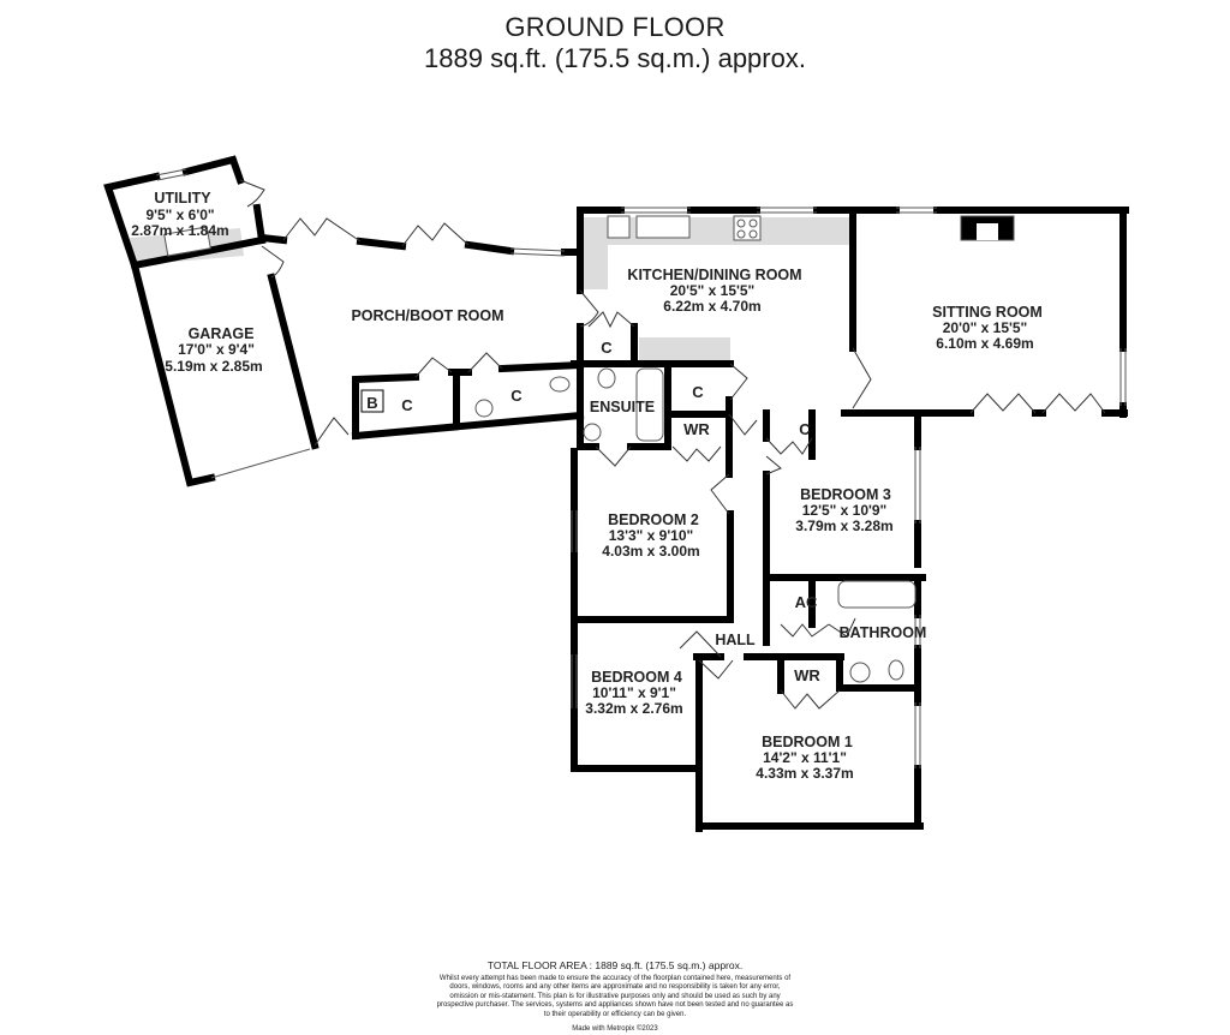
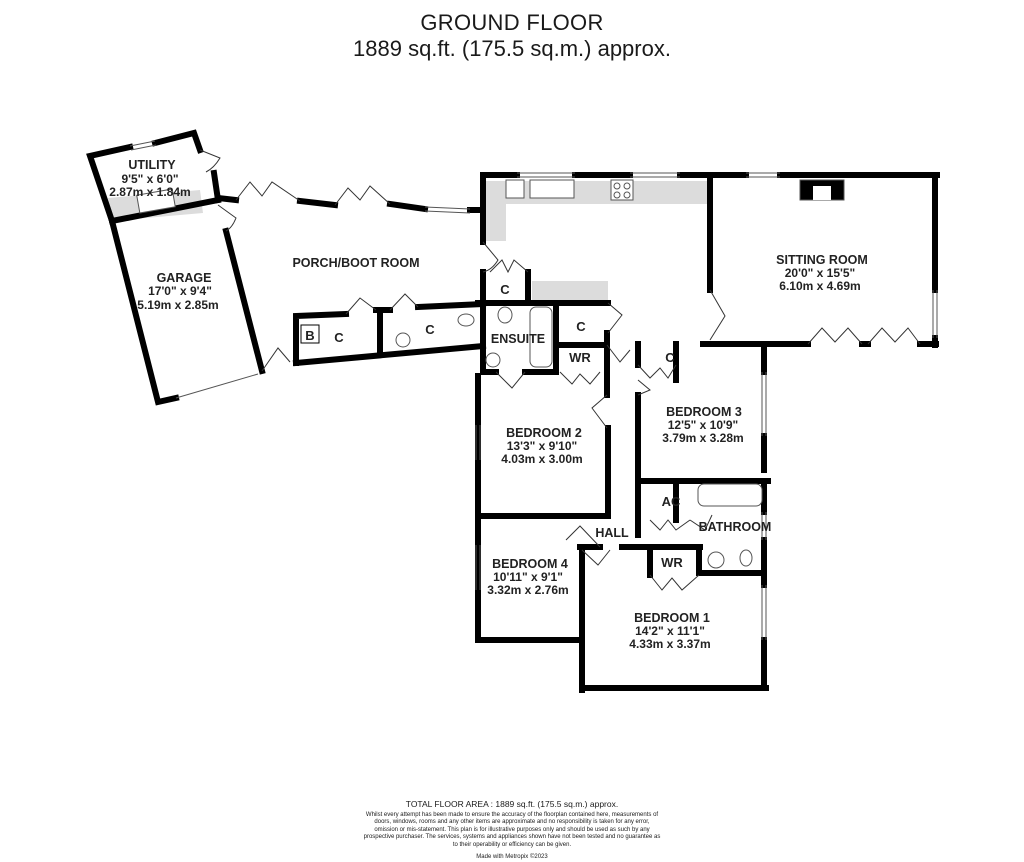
  GROUND FLOOR
  1889 sq.ft. (175.5 sq.m.) approx.
  UTILITY
  9'5" x 6'0"
  2.87m x 1.84m
  GARAGE
  17'0" x 9'4"
  5.19m x 2.85m
  PORCH/BOOT ROOM
- KITCHEN/DINING ROOM
- 20'5" x 15'5"
- 6.22m x 4.70m
  SITTING ROOM
  20'0" x 15'5"
  6.10m x 4.69m
  ENSUITE
  BEDROOM 2
  13'3" x 9'10"
  4.03m x 3.00m
  BEDROOM 3
  12'5" x 10'9"
  3.79m x 3.28m
  BEDROOM 4
  10'11" x 9'1"
  3.32m x 2.76m
  BEDROOM 1
  14'2" x 11'1"
  4.33m x 3.37m
  HALL
  BATHROOM
  B
  C
  C
  C
  C
  WR
  C
  AC
  WR
  TOTAL FLOOR AREA : 1889 sq.ft. (175.5 sq.m.) approx.
